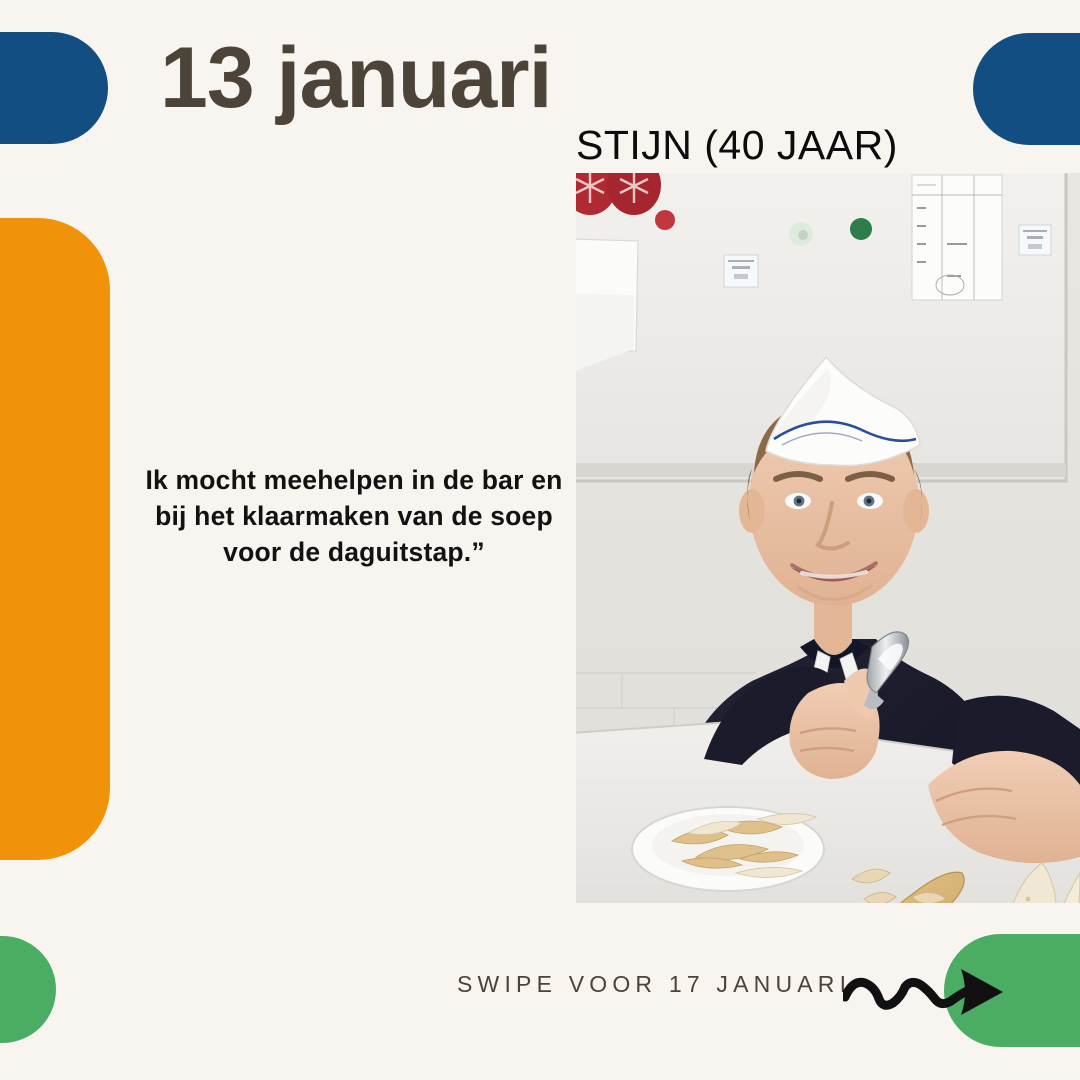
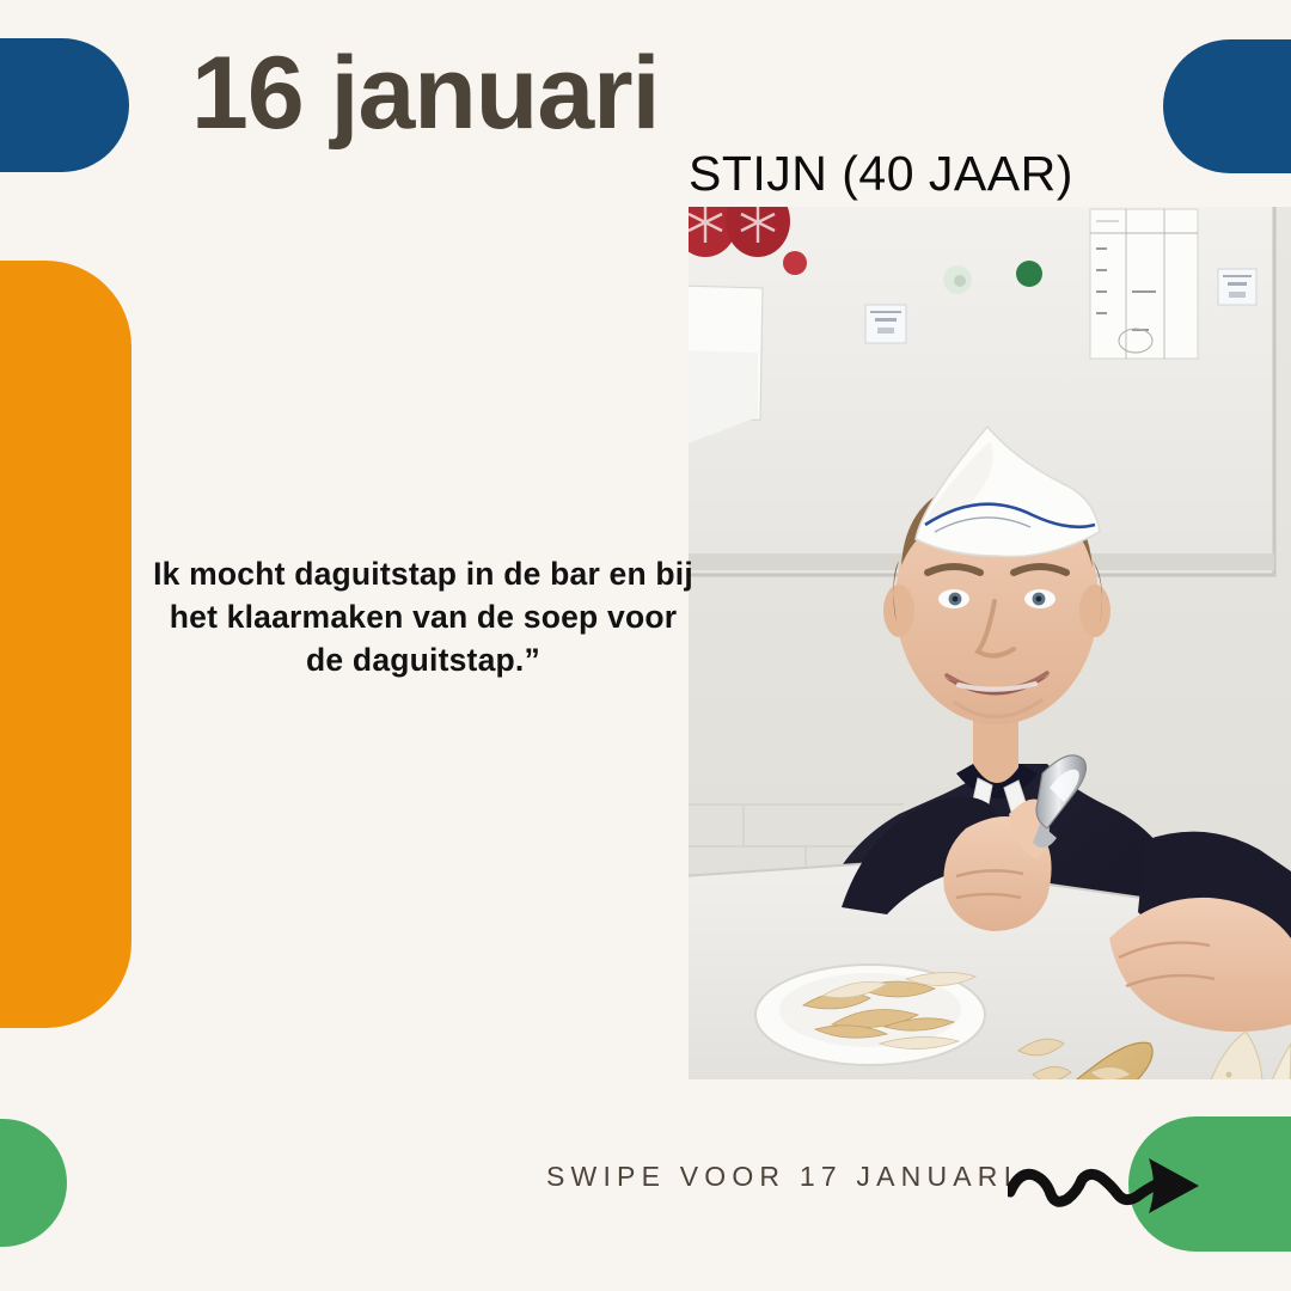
- 13 januari
+ 16 januari
  STIJN (40 JAAR)
- Ik mocht meehelpen in de bar en bij het klaarmaken van de soep voor de daguitstap.”
+ Ik mocht daguitstap in de bar en bij het klaarmaken van de soep voor de daguitstap.”
  SWIPE VOOR 17 JANUARI
